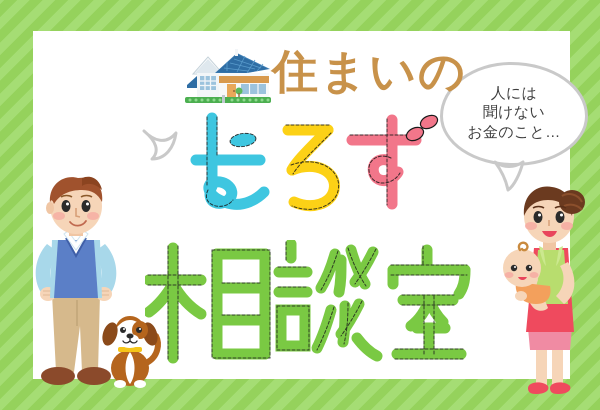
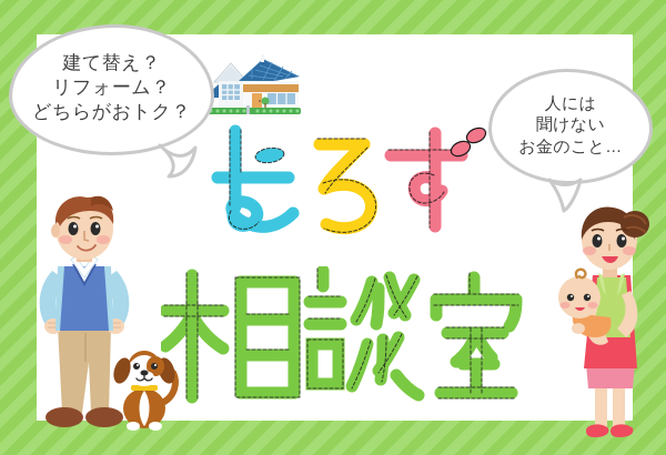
+ 建て替え？
+ リフォーム？
+ どちらがおトク？
  人には
  聞けない
  お金のこと…
- 住まいの
